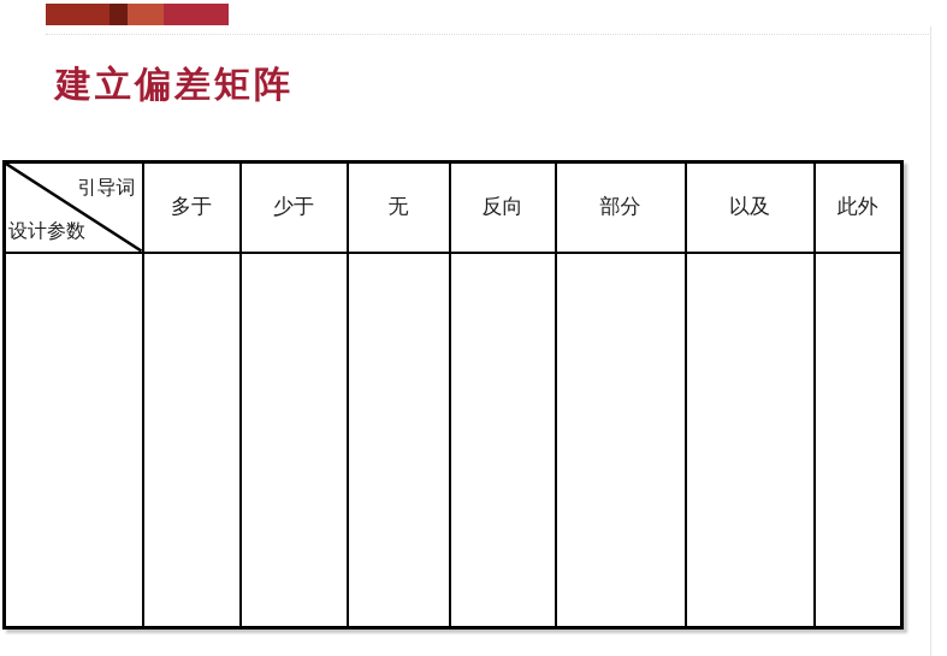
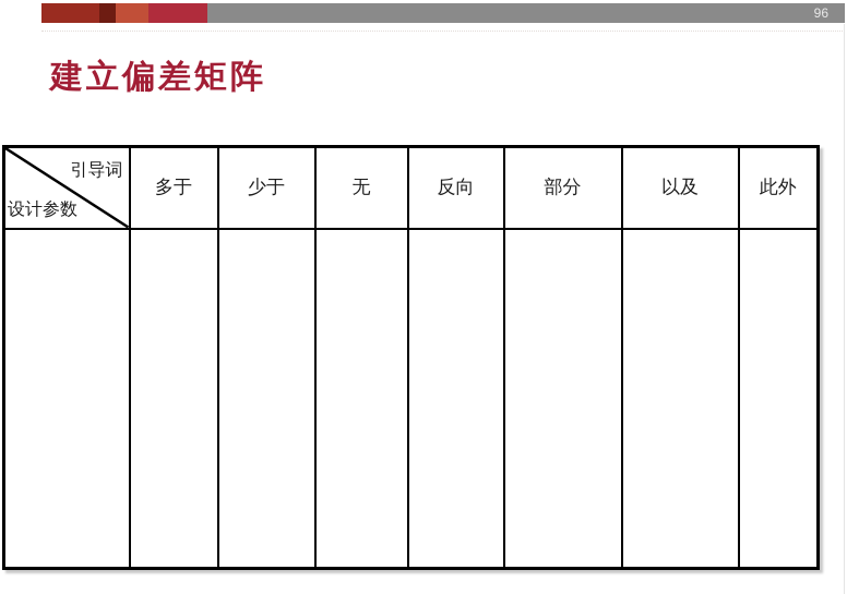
+ 96
  建立偏差矩阵
  引导词 设计参数	多于	少于	无	反向	部分	以及	此外
